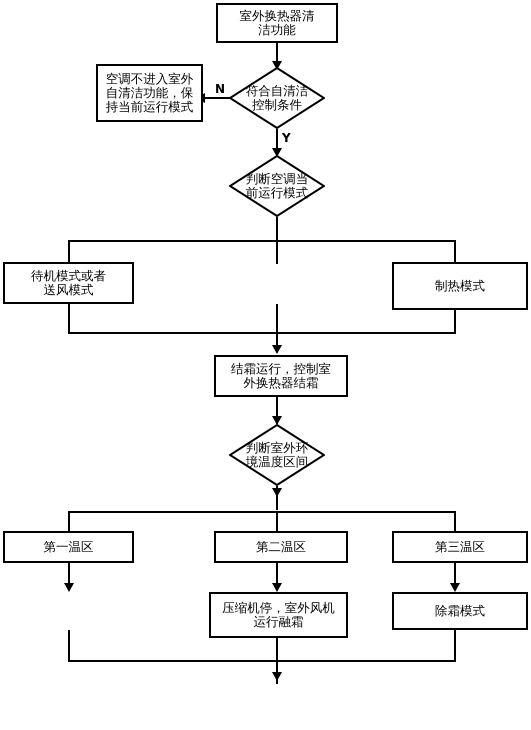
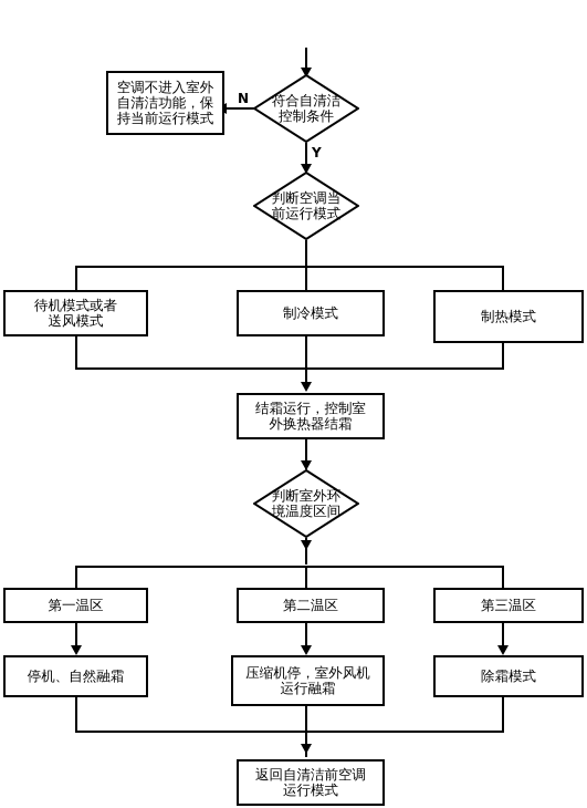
- 室外换热器清
- 洁功能
  符合自清洁
  控制条件
  N
  空调不进入室外
  自清洁功能，保
  持当前运行模式
  Y
  判断空调当
  前运行模式
  待机模式或者
  送风模式
+ 制冷模式
  制热模式
  结霜运行，控制室
  外换热器结霜
  判断室外环
  境温度区间
  第一温区
  第二温区
  第三温区
+ 停机、自然融霜
  压缩机停，室外风机
  运行融霜
  除霜模式
+ 返回自清洁前空调
+ 运行模式
